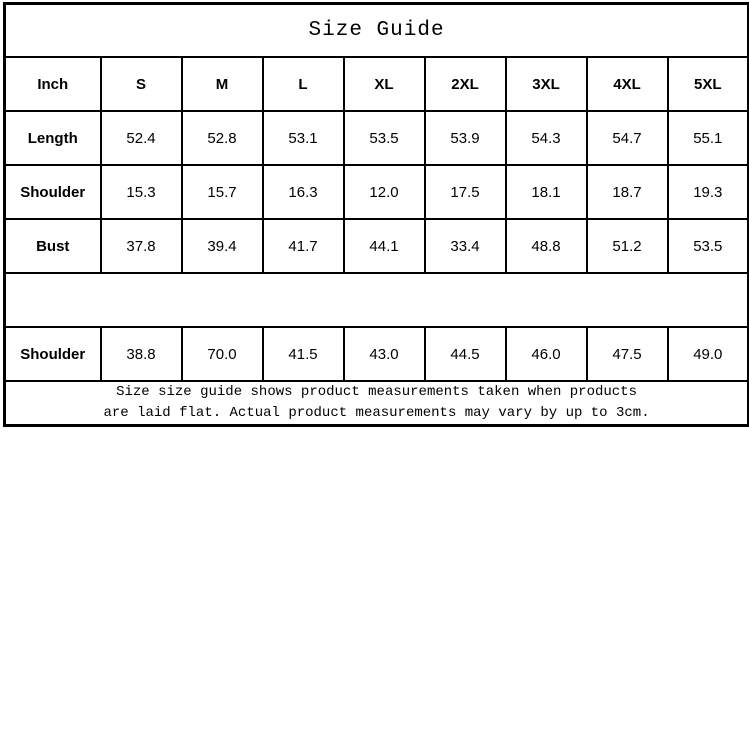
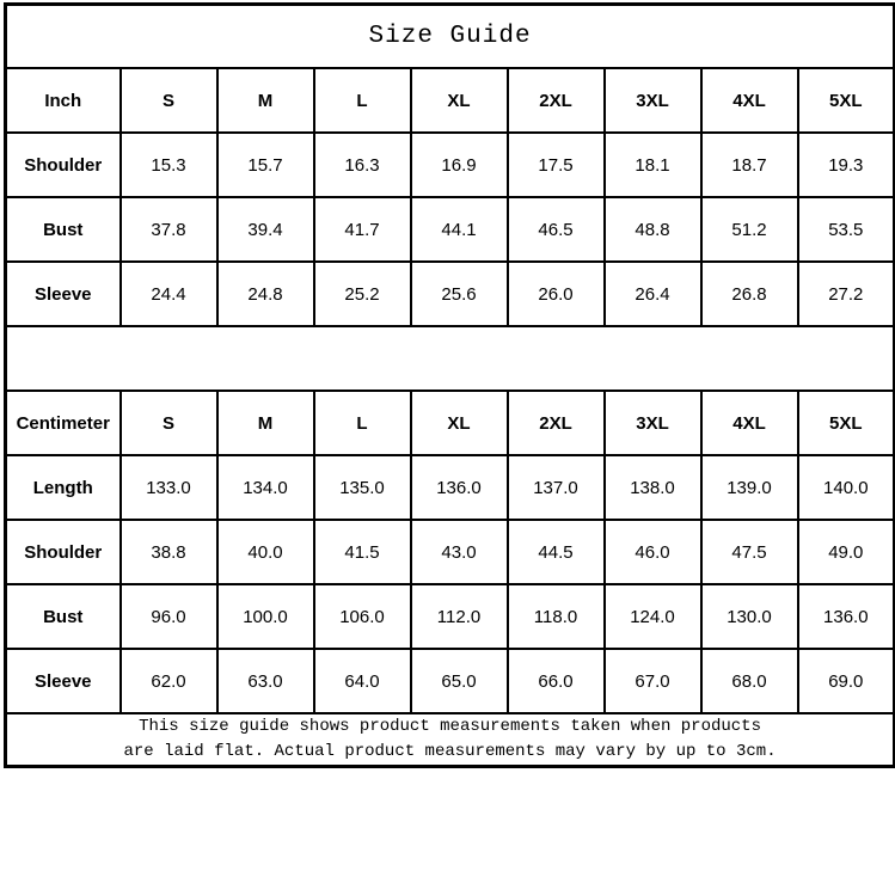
  Size Guide
  Inch	S	M	L	XL	2XL	3XL	4XL	5XL
- Length	52.4	52.8	53.1	53.5	53.9	54.3	54.7	55.1
- Shoulder	15.3	15.7	16.3	12.0	17.5	18.1	18.7	19.3
+ Shoulder	15.3	15.7	16.3	16.9	17.5	18.1	18.7	19.3
- Bust	37.8	39.4	41.7	44.1	33.4	48.8	51.2	53.5
+ Bust	37.8	39.4	41.7	44.1	46.5	48.8	51.2	53.5
+ Sleeve	24.4	24.8	25.2	25.6	26.0	26.4	26.8	27.2
+ Centimeter	S	M	L	XL	2XL	3XL	4XL	5XL
+ Length	133.0	134.0	135.0	136.0	137.0	138.0	139.0	140.0
- Shoulder	38.8	70.0	41.5	43.0	44.5	46.0	47.5	49.0
+ Shoulder	38.8	40.0	41.5	43.0	44.5	46.0	47.5	49.0
+ Bust	96.0	100.0	106.0	112.0	118.0	124.0	130.0	136.0
+ Sleeve	62.0	63.0	64.0	65.0	66.0	67.0	68.0	69.0
- Size size guide shows product measurements taken when productsare laid flat. Actual product measurements may vary by up to 3cm.
+ This size guide shows product measurements taken when productsare laid flat. Actual product measurements may vary by up to 3cm.
